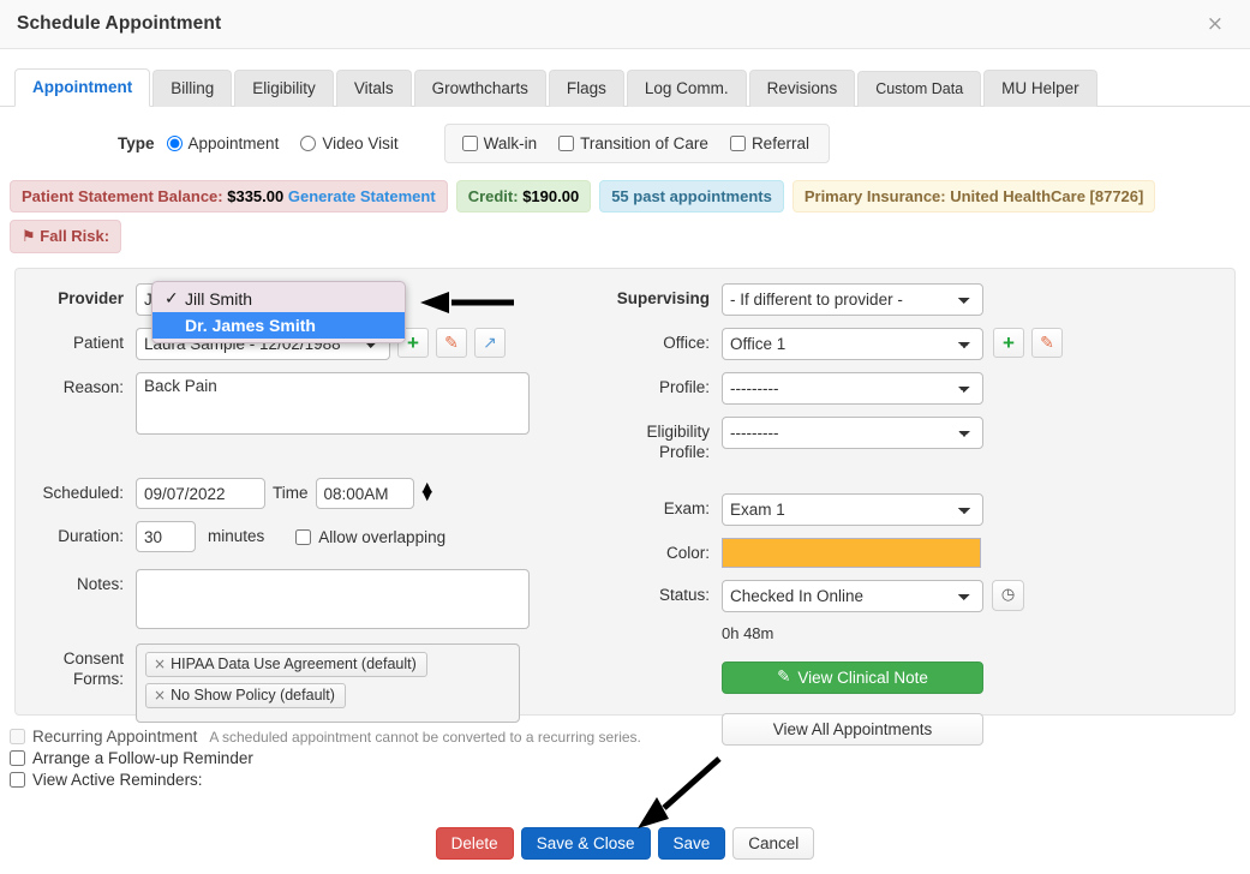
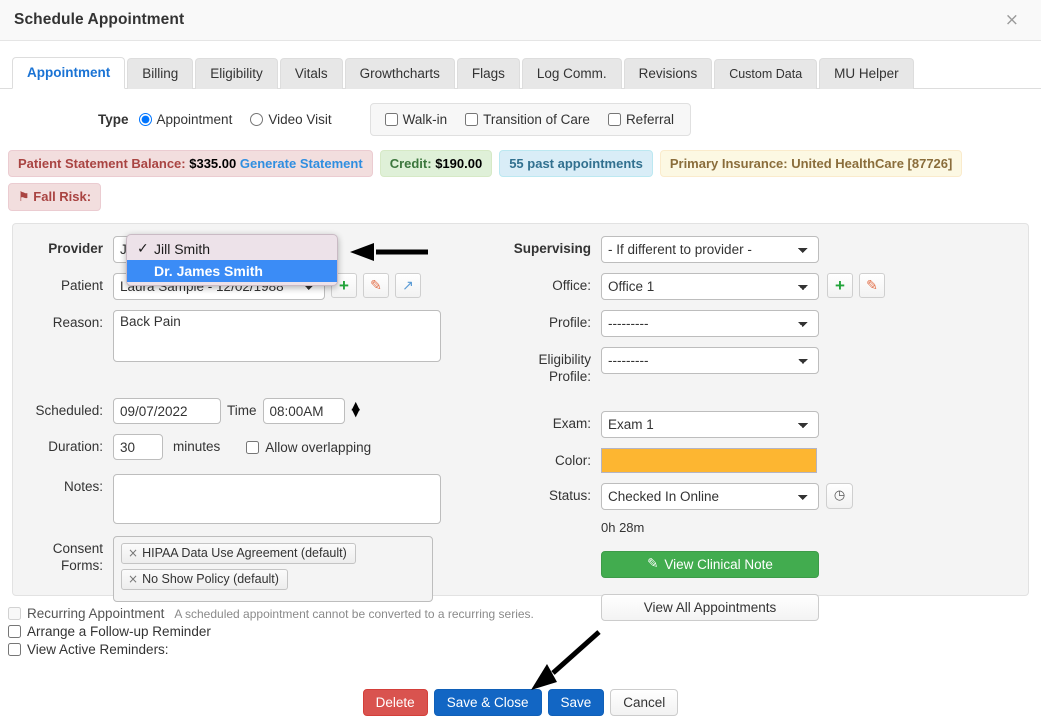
  Schedule Appointment
  ×
  Appointment
  Billing
  Eligibility
  Vitals
  Growthcharts
  Flags
  Log Comm.
  Revisions
  Custom Data
  MU Helper
  Type
  Appointment
  Video Visit
  Walk-in
  Transition of Care
  Referral
  Patient Statement Balance: $335.00 Generate Statement
  Credit: $190.00
  55 past appointments
  Primary Insurance: United HealthCare [87726]
  ⚑ Fall Risk:
  Provider
  ✓
  Jill Smith
  Dr. James Smith
  Patient
  Laura Sample - 12/02/1988
  +
  ✎
  ↗
  Reason:
  Back Pain
  Scheduled:
  09/07/2022
  Time
  08:00AM
  ▲
  ▼
  Duration:
  30
  minutes
  Allow overlapping
  Notes:
  Consent
  Forms:
  × HIPAA Data Use Agreement (default)
  × No Show Policy (default)
  Supervising
  - If different to provider -
  Office:
  Office 1
  +
  ✎
  Profile:
  ---------
  Eligibility
  Profile:
  ---------
  Exam:
  Exam 1
  Color:
  Status:
  Checked In Online
  ◷
- 0h 48m
+ 0h 28m
  ✎
  View Clinical Note
  View All Appointments
  Recurring Appointment
  A scheduled appointment cannot be converted to a recurring series.
  Arrange a Follow-up Reminder
  View Active Reminders:
  Delete
  Save & Close
  Save
  Cancel
